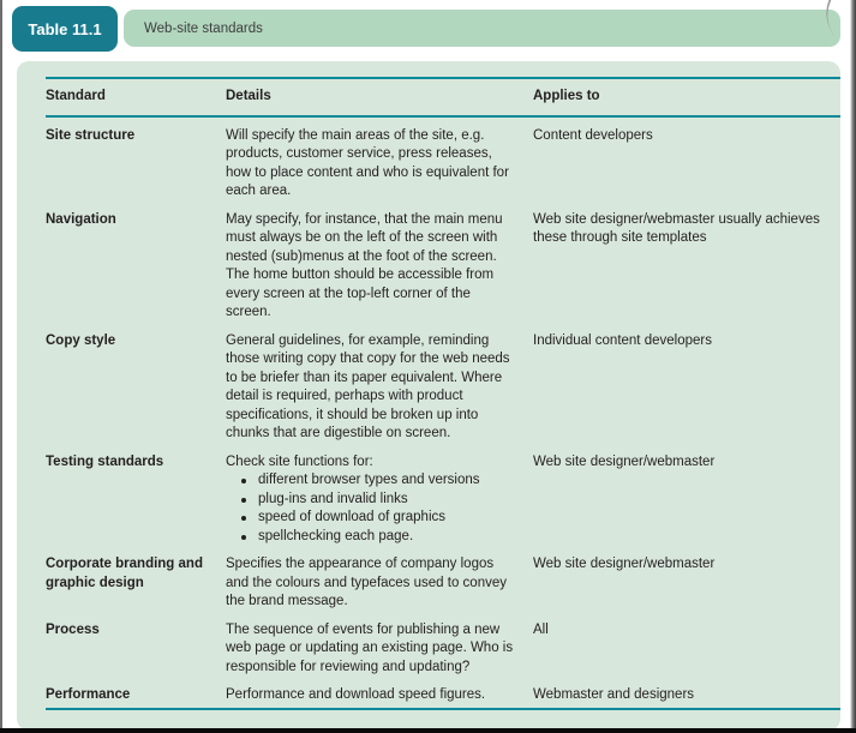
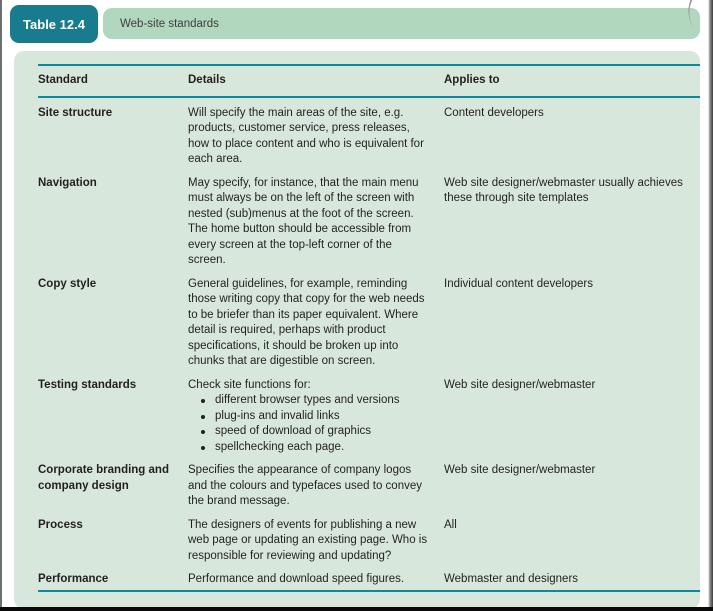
- Table 11.1
+ Table 12.4
  Web-site standards
  Standard
  Details
  Applies to
  Site structure
  Will specify the main areas of the site, e.g. products, customer service, press releases, how to place content and who is equivalent for each area.
  Content developers
  Navigation
  May specify, for instance, that the main menu must always be on the left of the screen with nested (sub)menus at the foot of the screen. The home button should be accessible from every screen at the top-left corner of the screen.
  Web site designer/webmaster usually achieves these through site templates
  Copy style
  General guidelines, for example, reminding those writing copy that copy for the web needs to be briefer than its paper equivalent. Where detail is required, perhaps with product specifications, it should be broken up into chunks that are digestible on screen.
  Individual content developers
  Testing standards
  Check site functions for:
  different browser types and versions
  plug-ins and invalid links
  speed of download of graphics
  spellchecking each page.
  Web site designer/webmaster
- Corporate branding and graphic design
+ Corporate branding and company design
  Specifies the appearance of company logos and the colours and typefaces used to convey the brand message.
  Web site designer/webmaster
  Process
- The sequence of events for publishing a new web page or updating an existing page. Who is responsible for reviewing and updating?
+ The designers of events for publishing a new web page or updating an existing page. Who is responsible for reviewing and updating?
  All
  Performance
  Performance and download speed figures.
  Webmaster and designers
